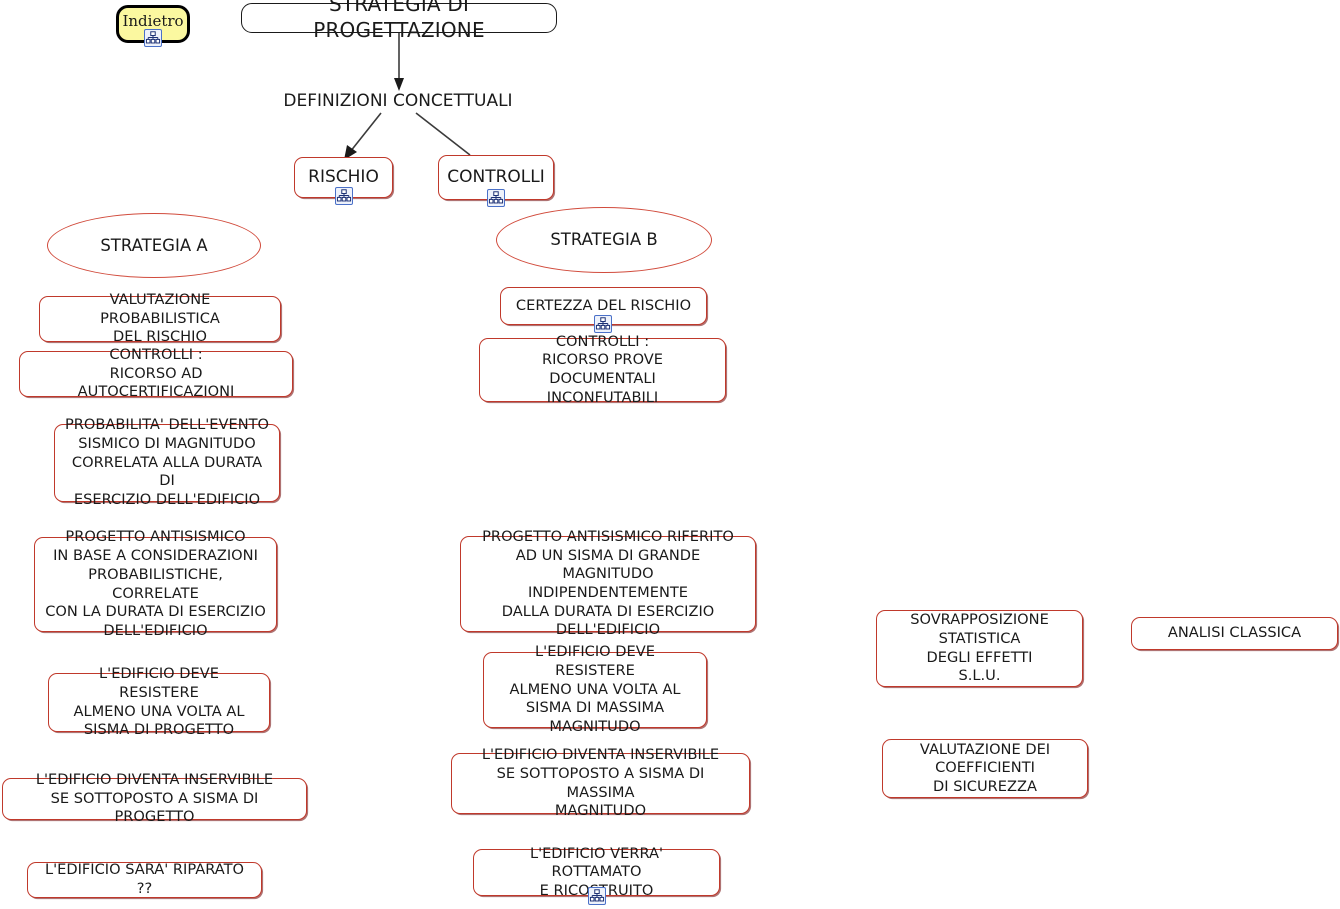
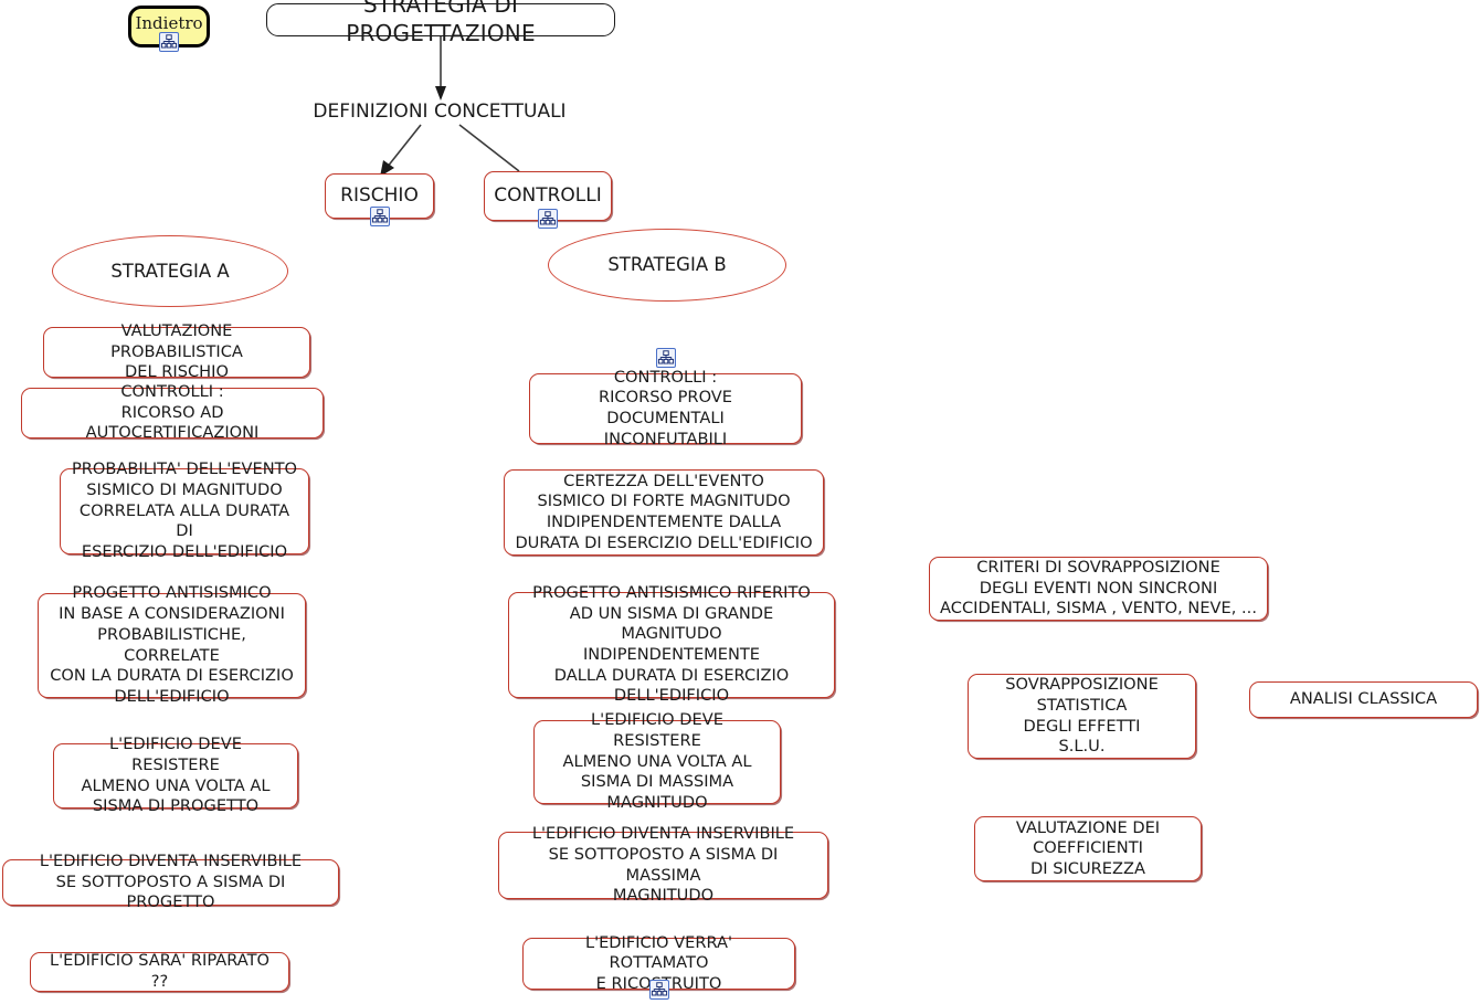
  Indietro
  STRATEGIA DI PROGETTAZIONE
  DEFINIZIONI CONCETTUALI
  RISCHIO
  CONTROLLI
  STRATEGIA A
  VALUTAZIONE PROBABILISTICA
  DEL RISCHIO
  CONTROLLI :
  RICORSO AD AUTOCERTIFICAZIONI
  PROBABILITA' DELL'EVENTO
  SISMICO DI MAGNITUDO
  CORRELATA ALLA DURATA DI
  ESERCIZIO DELL'EDIFICIO
  PROGETTO ANTISISMICO
  IN BASE A CONSIDERAZIONI
  PROBABILISTICHE, CORRELATE
  CON LA DURATA DI ESERCIZIO
  DELL'EDIFICIO
  L'EDIFICIO DEVE RESISTERE
  ALMENO UNA VOLTA AL
  SISMA DI PROGETTO
  L'EDIFICIO DIVENTA INSERVIBILE
  SE SOTTOPOSTO A SISMA DI PROGETTO
  L'EDIFICIO SARA' RIPARATO ??
  STRATEGIA B
- CERTEZZA DEL RISCHIO
  CONTROLLI :
  RICORSO PROVE DOCUMENTALI
  INCONFUTABILI
+ CERTEZZA DELL'EVENTO
+ SISMICO DI FORTE MAGNITUDO
+ INDIPENDENTEMENTE DALLA
+ DURATA DI ESERCIZIO DELL'EDIFICIO
  PROGETTO ANTISISMICO RIFERITO
  AD UN SISMA DI GRANDE MAGNITUDO
  INDIPENDENTEMENTE
  DALLA DURATA DI ESERCIZIO
  DELL'EDIFICIO
  L'EDIFICIO DEVE RESISTERE
  ALMENO UNA VOLTA AL
  SISMA DI MASSIMA
  MAGNITUDO
  L'EDIFICIO DIVENTA INSERVIBILE
  SE SOTTOPOSTO A SISMA DI MASSIMA
  MAGNITUDO
  L'EDIFICIO VERRA' ROTTAMATO
  E RICORUITO
+ CRITERI DI SOVRAPPOSIZIONE
+ DEGLI EVENTI NON SINCRONI
+ ACCIDENTALI, SISMA , VENTO, NEVE, ...
  SOVRAPPOSIZIONE
  STATISTICA
  DEGLI EFFETTI
  S.L.U.
  VALUTAZIONE DEI
  COEFFICIENTI
  DI SICUREZZA
  ANALISI CLASSICA
